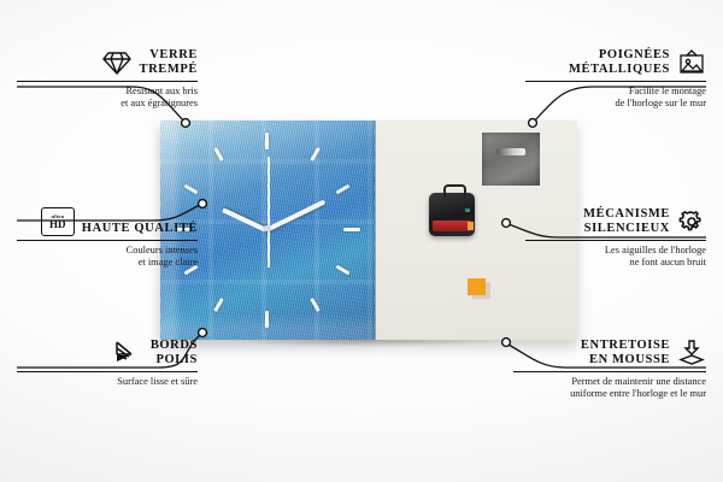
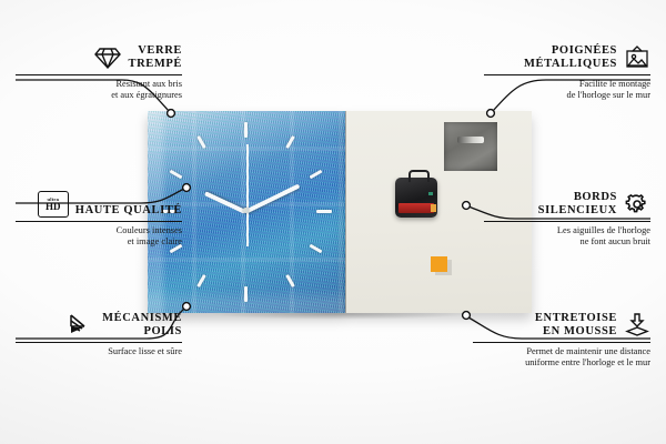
  VERRE
  TREMPÉ
  Résistant aux bris
  et aux égratignures
  HD
  HAUTE QUALITÉ
  Couleurs intenses
  et image claire
- BORDS
+ MÉCANISME
  POLIS
  Surface lisse et sûre
  POIGNÉES
  MÉTALLIQUES
  Facilite le montage
  de l'horloge sur le mur
- MÉCANISME
+ BORDS
  SILENCIEUX
  Les aiguilles de l'horloge
  ne font aucun bruit
  ENTRETOISE
  EN MOUSSE
  Permet de maintenir une distance
  uniforme entre l'horloge et le mur
